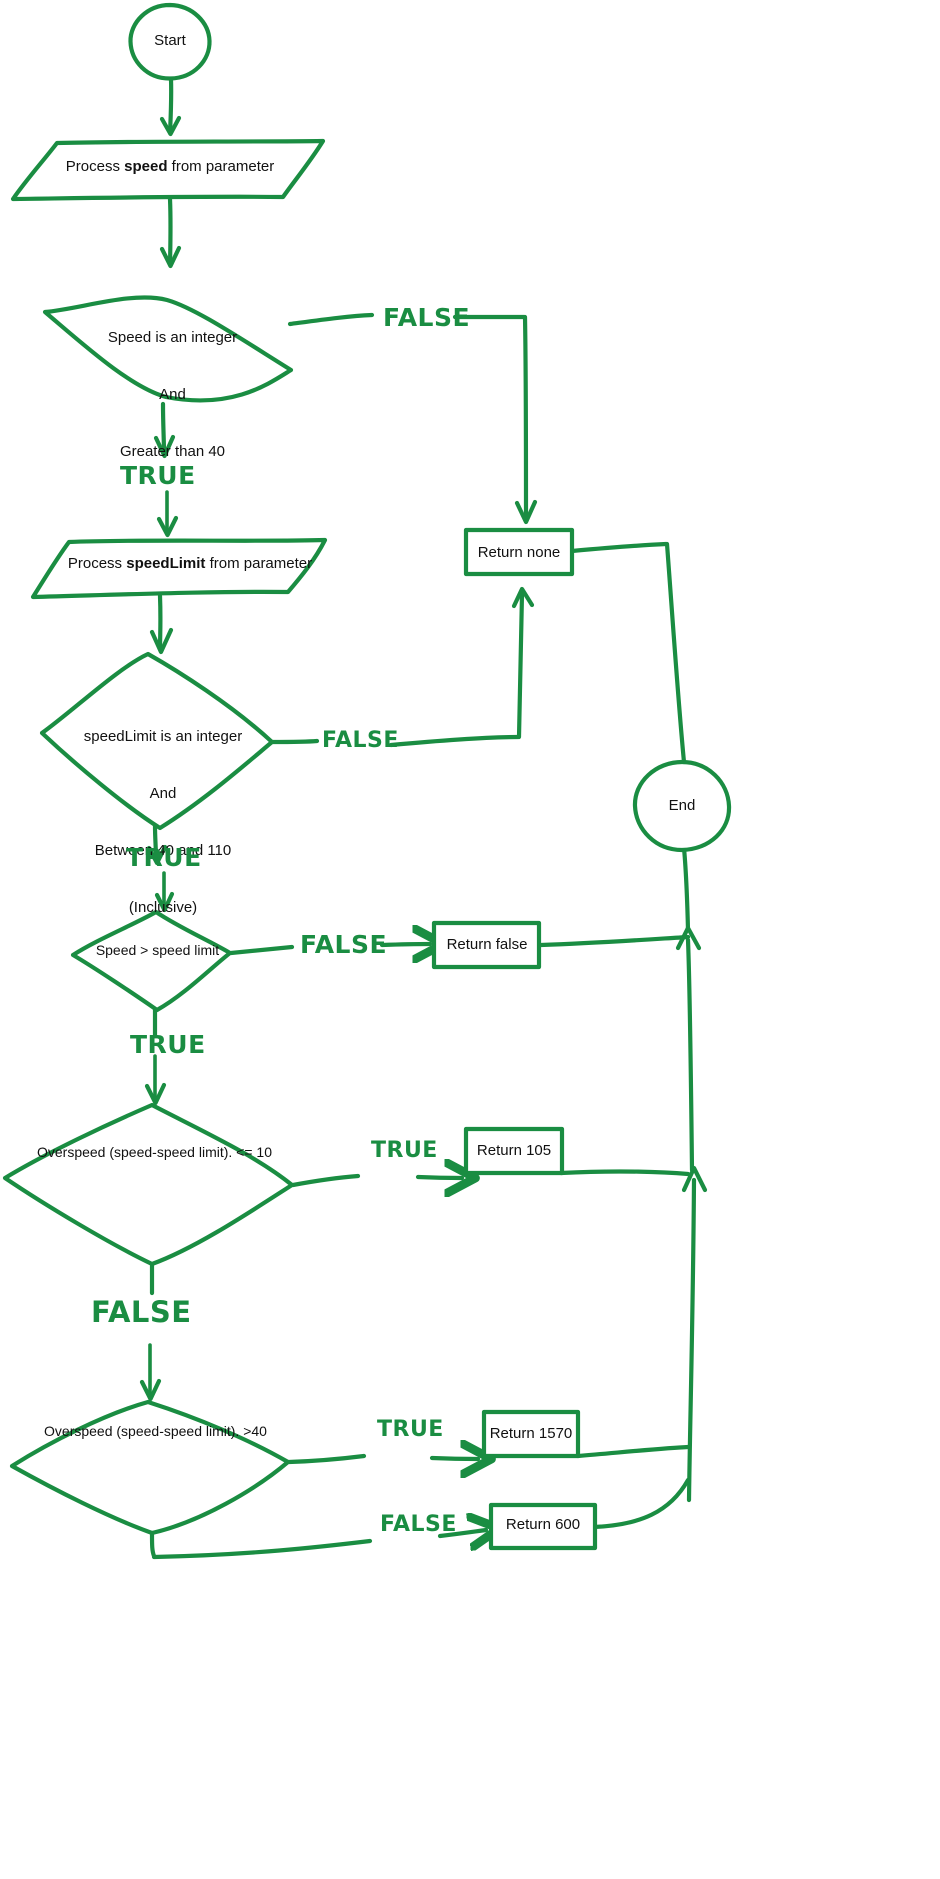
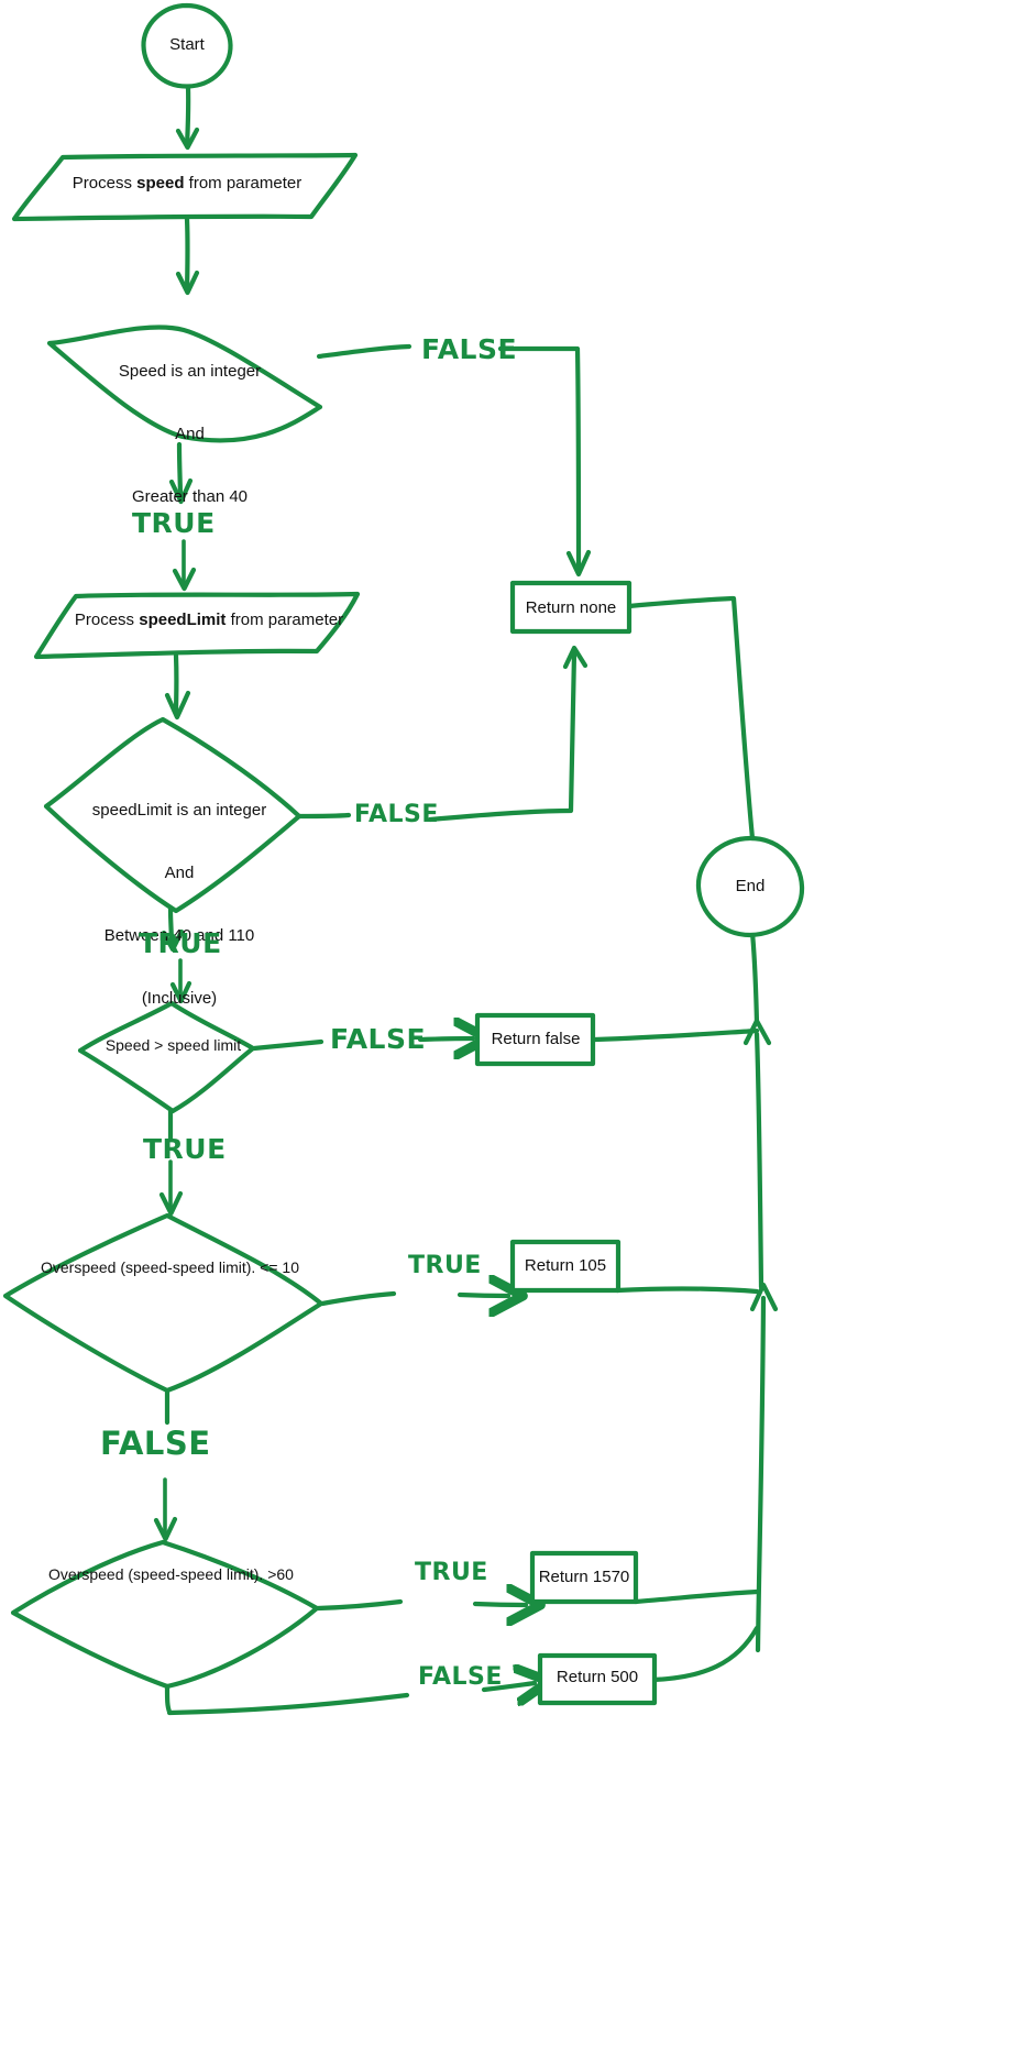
  Start
  Process speed from parameter
  Speed is an integer
  And
  Greater than 40
  FALSE
  TRUE
  Process speedLimit from parameter
  speedLimit is an integer
  And
  Between 40 and 110
  (Inclusive)
  FALSE
  TRUE
  Speed > speed limit
  FALSE
  Return false
  TRUE
  Overspeed (speed-speed limit). <= 10
  TRUE
  Return 105
  FALSE
- Overspeed (speed-speed limit). >40
+ Overspeed (speed-speed limit). >60
  TRUE
  Return 1570
  FALSE
- Return 600
+ Return 500
  Return none
  End
